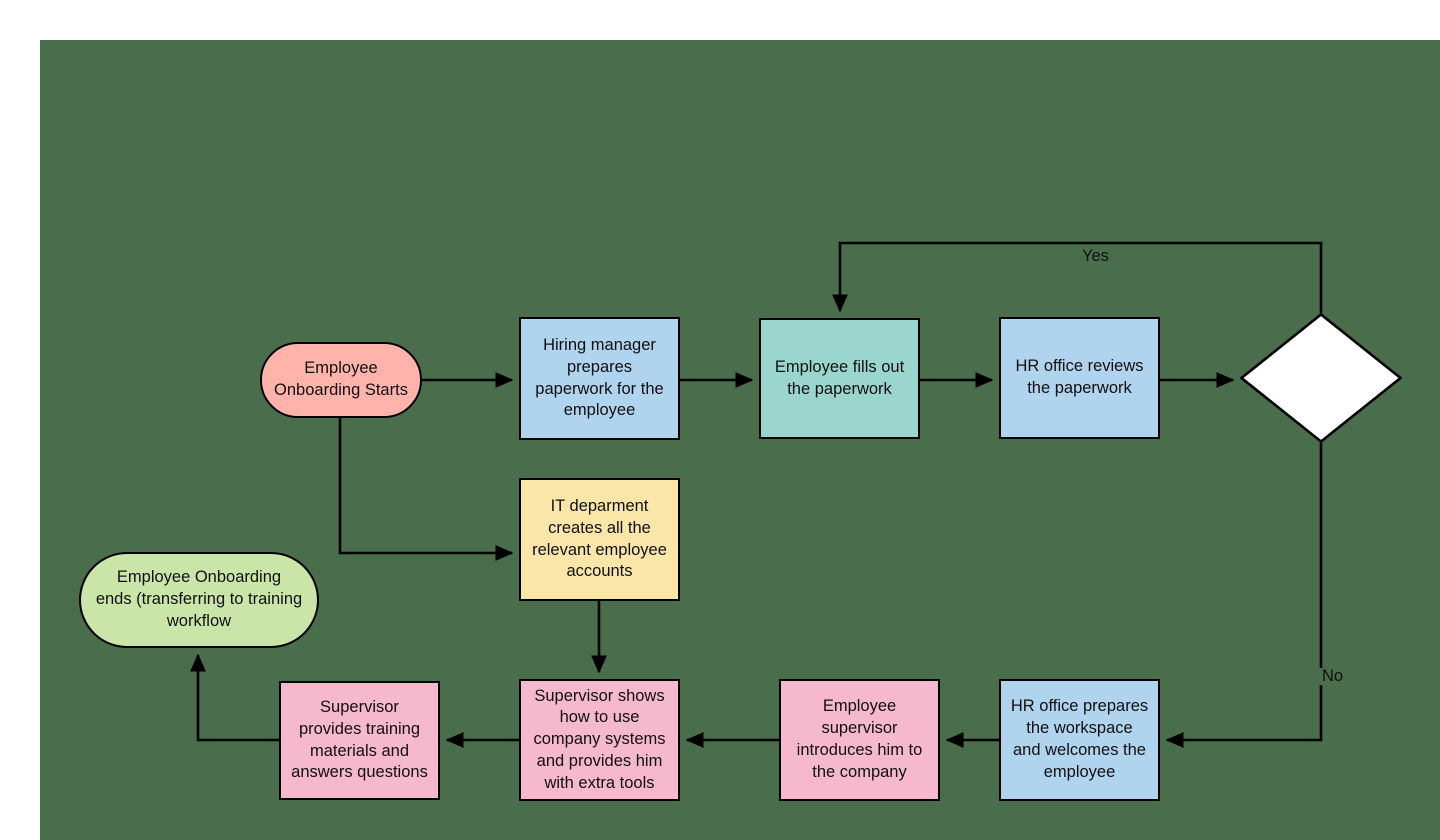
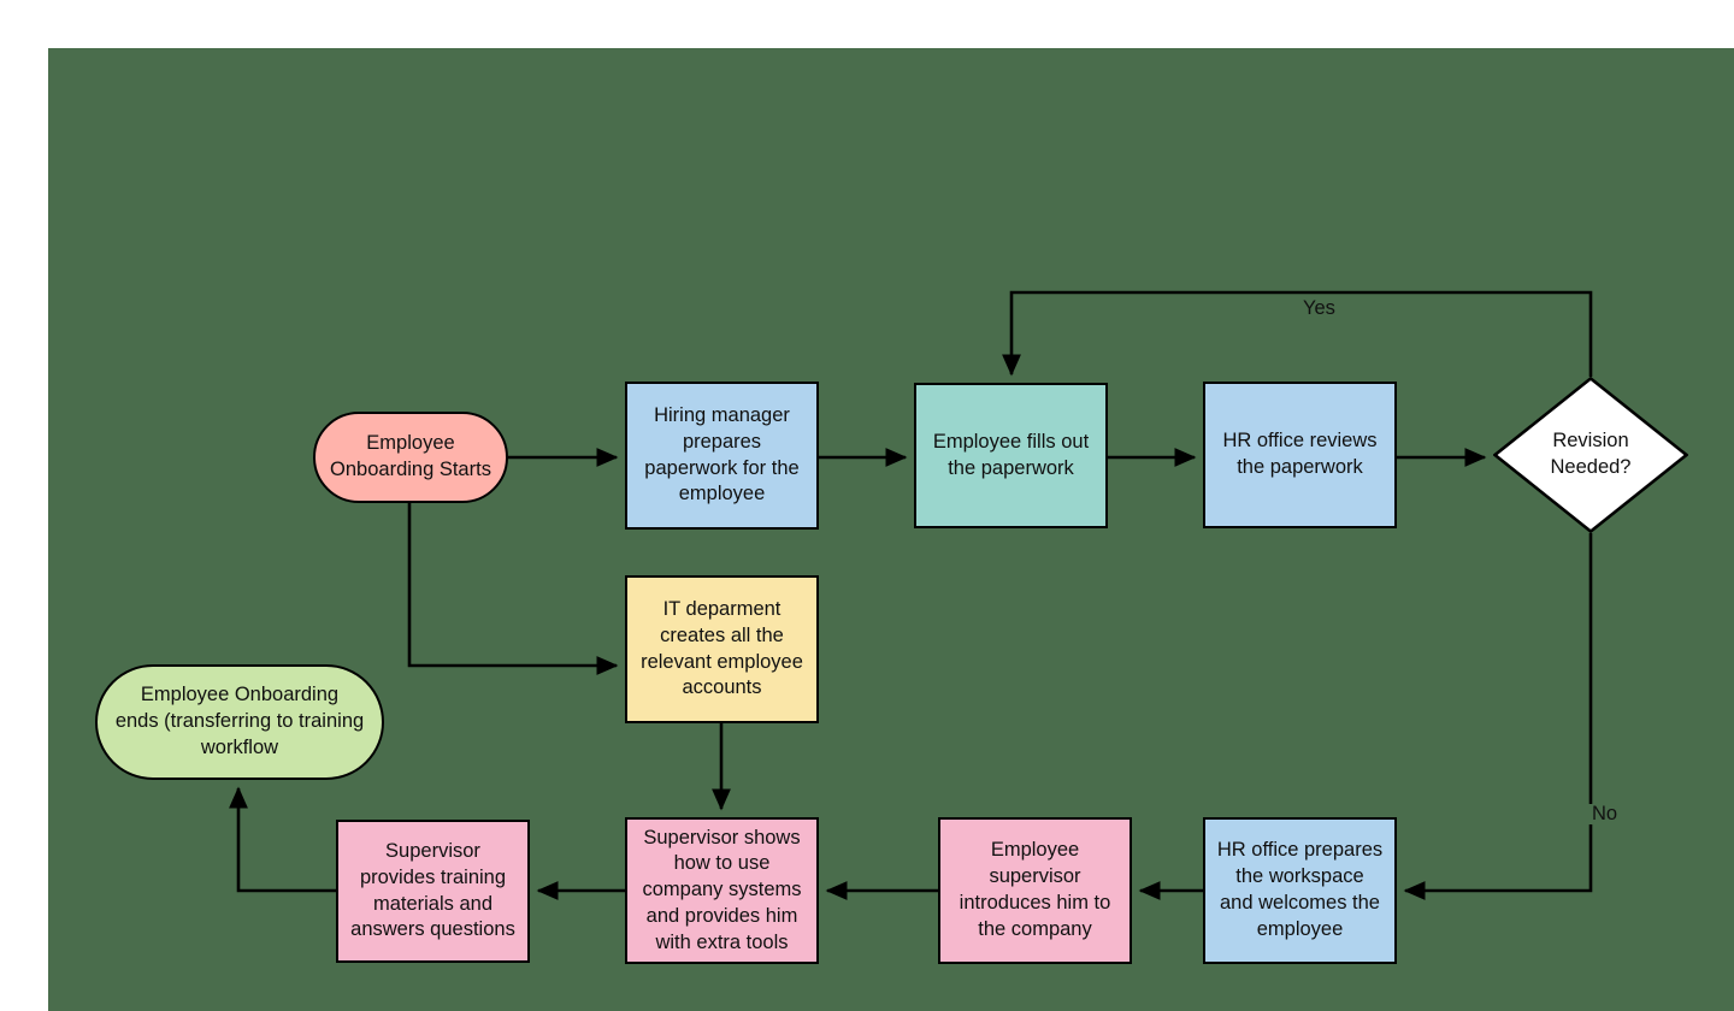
  Employee
  Onboarding Starts
  Hiring manager
  prepares
  paperwork for the
  employee
  Employee fills out
  the paperwork
  HR office reviews
  the paperwork
+ Revision
+ Needed?
  IT deparment
  creates all the
  relevant employee
  accounts
  HR office prepares
  the workspace
  and welcomes the
  employee
  Employee
  supervisor
  introduces him to
  the company
  Supervisor shows
  how to use
  company systems
  and provides him
  with extra tools
  Supervisor
  provides training
  materials and
  answers questions
  Employee Onboarding
  ends (transferring to training
  workflow
  Yes
  No
